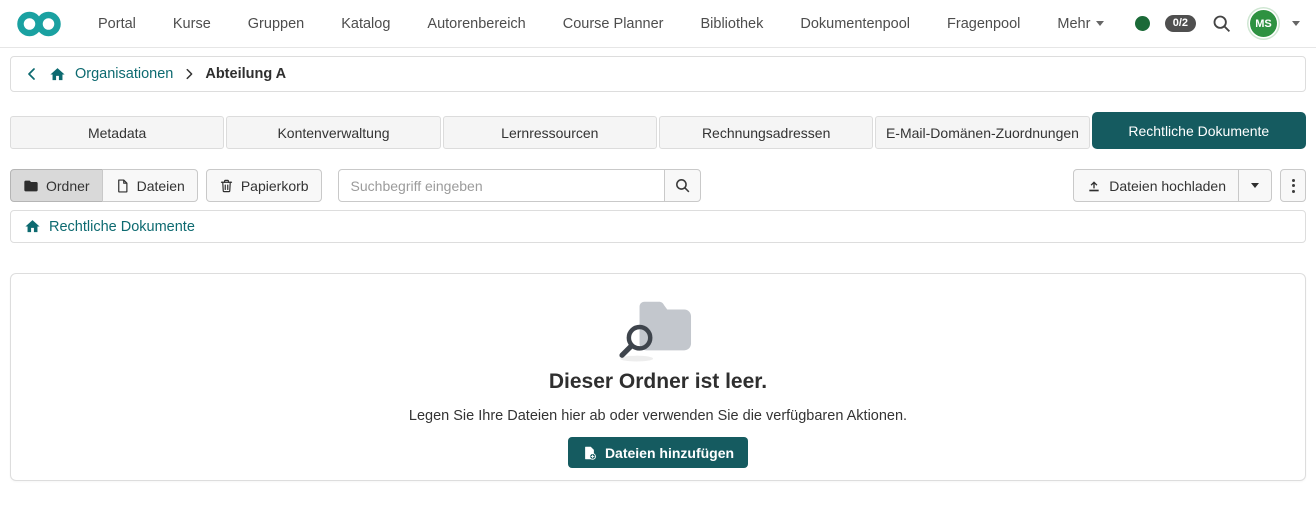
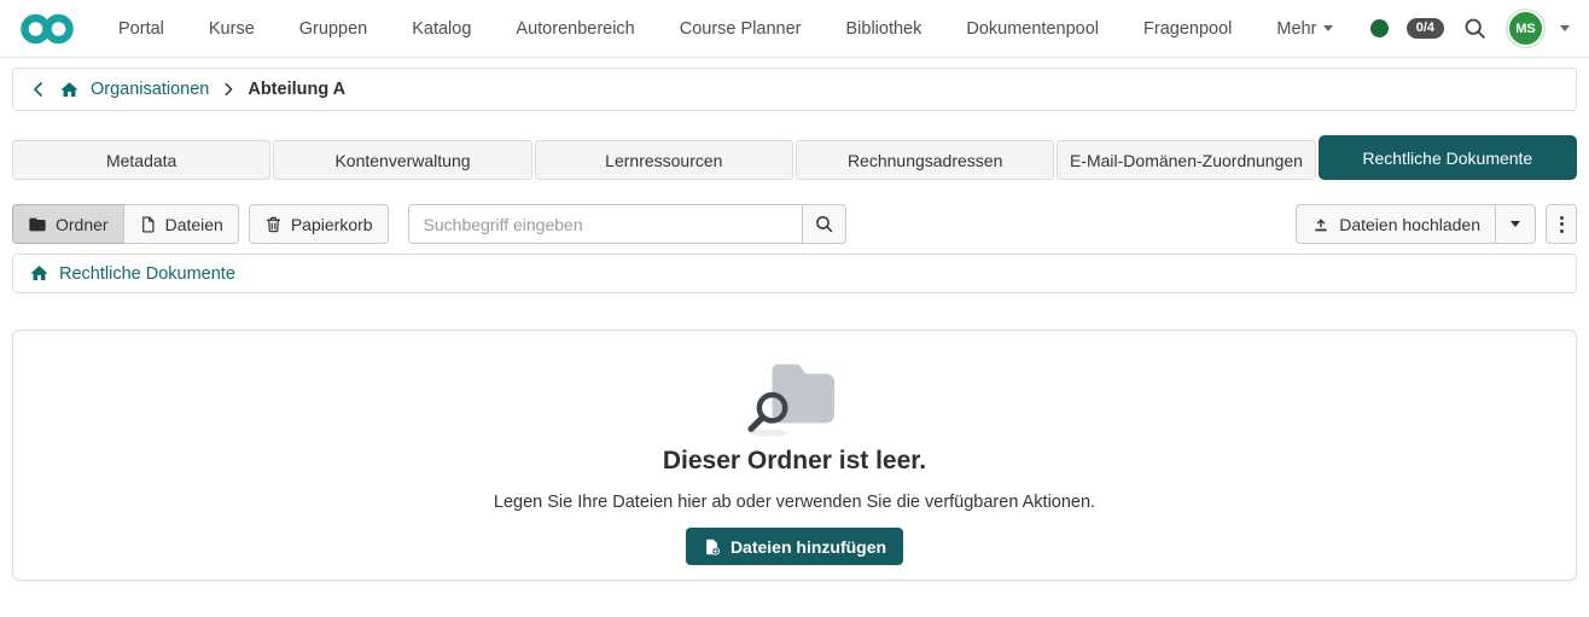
  Portal
  Kurse
  Gruppen
  Katalog
  Autorenbereich
  Course Planner
  Bibliothek
  Dokumentenpool
  Fragenpool
  Mehr
- 0/2
+ 0/4
  MS
  Organisationen
  Abteilung A
  Metadata
  Kontenverwaltung
  Lernressourcen
  Rechnungsadressen
  E-Mail-Domänen-Zuordnungen
  Rechtliche Dokumente
  Ordner
  Dateien
  Papierkorb
  Suchbegriff eingeben
  Dateien hochladen
  Rechtliche Dokumente
  Dieser Ordner ist leer.
  Legen Sie Ihre Dateien hier ab oder verwenden Sie die verfügbaren Aktionen.
  Dateien hinzufügen
